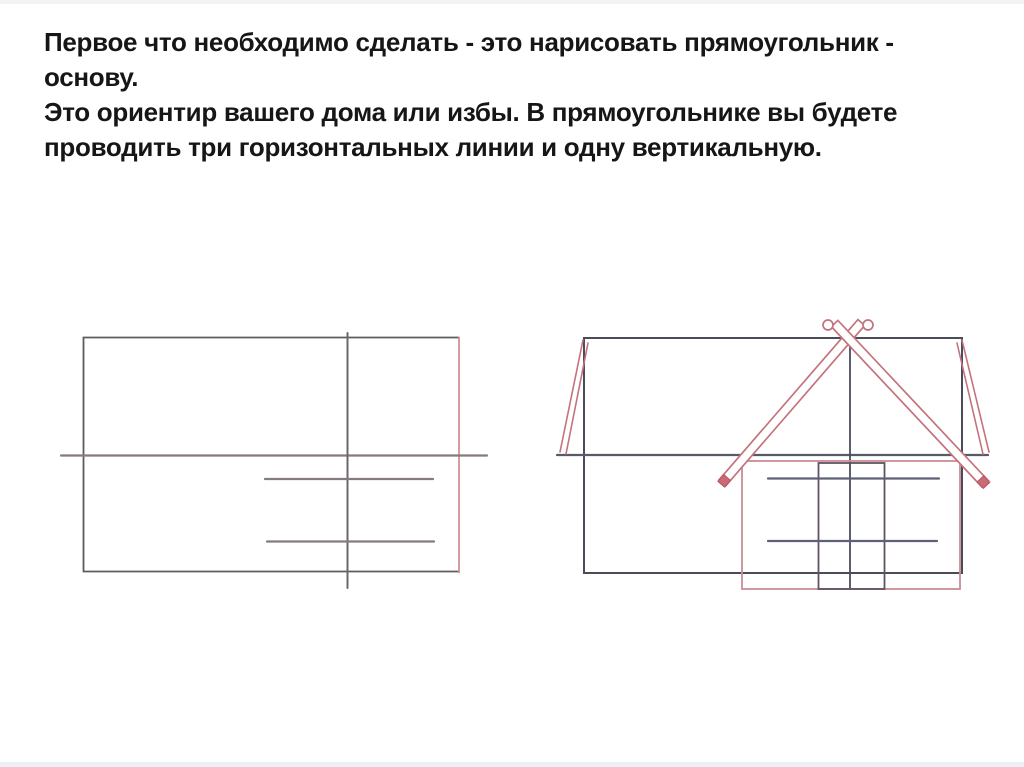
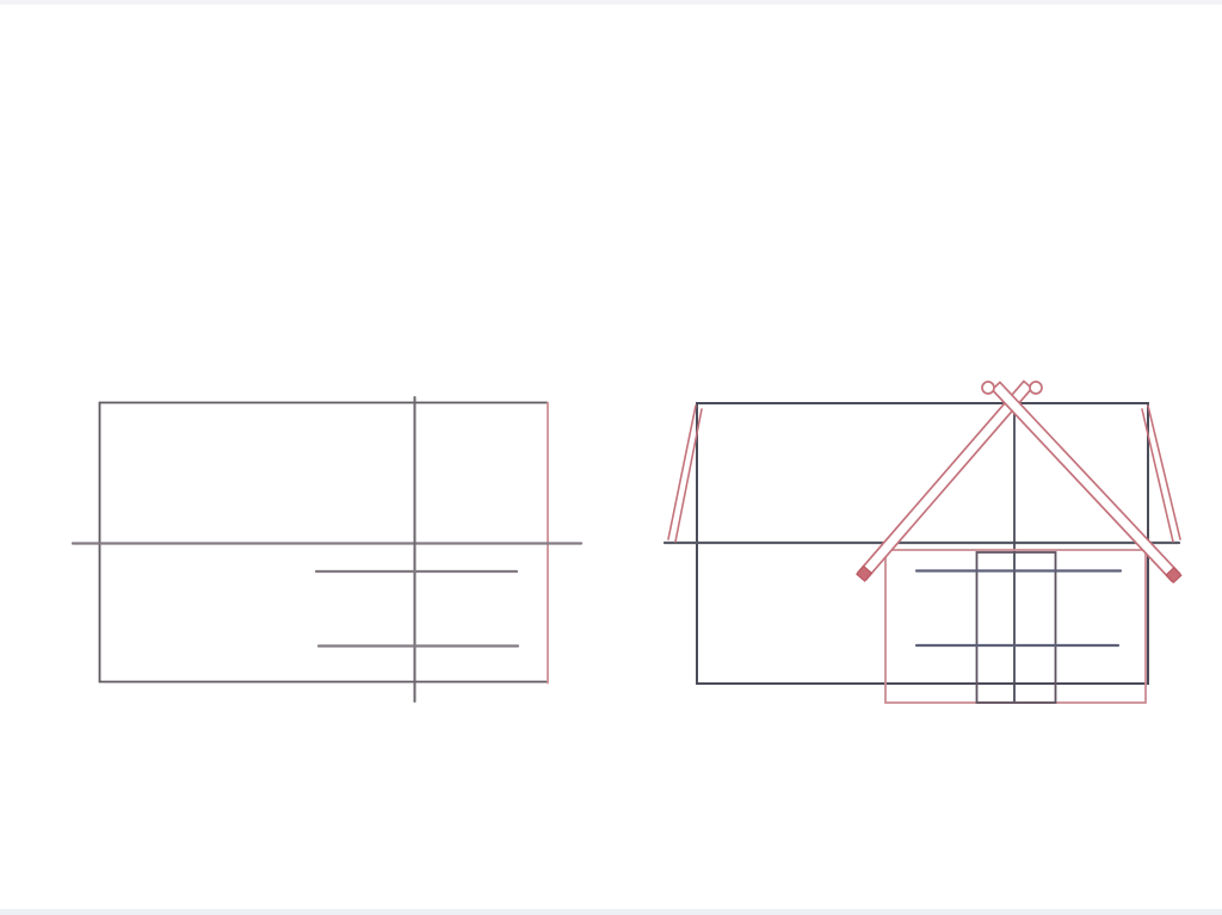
- Первое что необходимо сделать - это нарисовать прямоугольник - основу.
- Это ориентир вашего дома или избы. В прямоугольнике вы будете
- проводить три горизонтальных линии и одну вертикальную.
